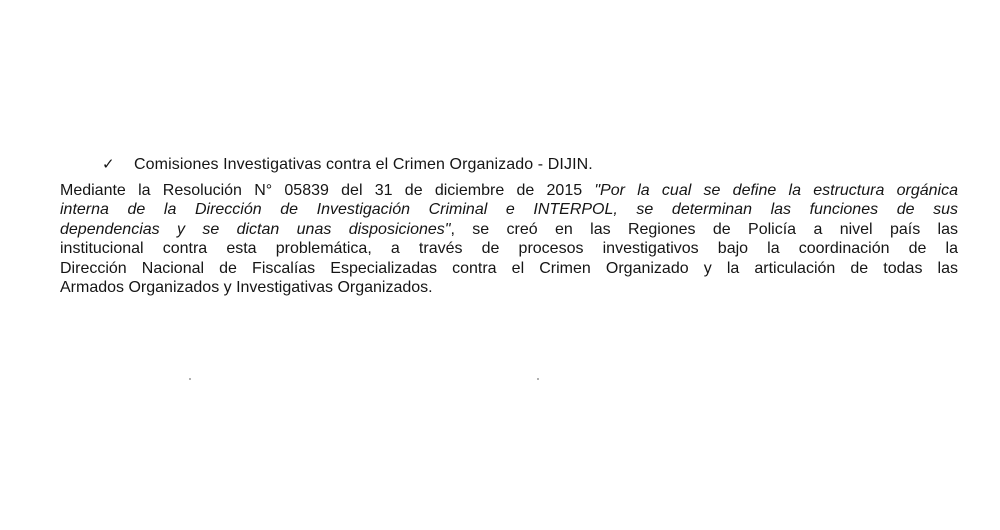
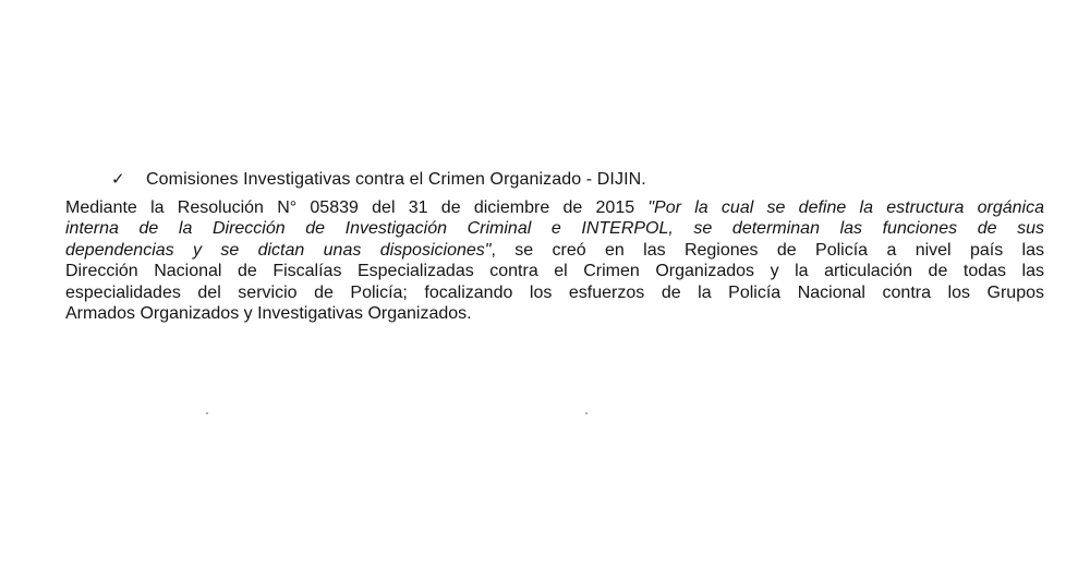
  ✓ Comisiones Investigativas contra el Crimen Organizado - DIJIN.
  Mediante la Resolución N° 05839 del 31 de diciembre de 2015 "Por la cual se define la estructura orgánica
  interna de la Dirección de Investigación Criminal e INTERPOL, se determinan las funciones de sus
  dependencias y se dictan unas disposiciones", se creó en las Regiones de Policía a nivel país las
- institucional contra esta problemática, a través de procesos investigativos bajo la coordinación de la
- Dirección Nacional de Fiscalías Especializadas contra el Crimen Organizado y la articulación de todas las
+ Dirección Nacional de Fiscalías Especializadas contra el Crimen Organizados y la articulación de todas las
+ especialidades del servicio de Policía; focalizando los esfuerzos de la Policía Nacional contra los Grupos
  Armados Organizados y Investigativas Organizados.
